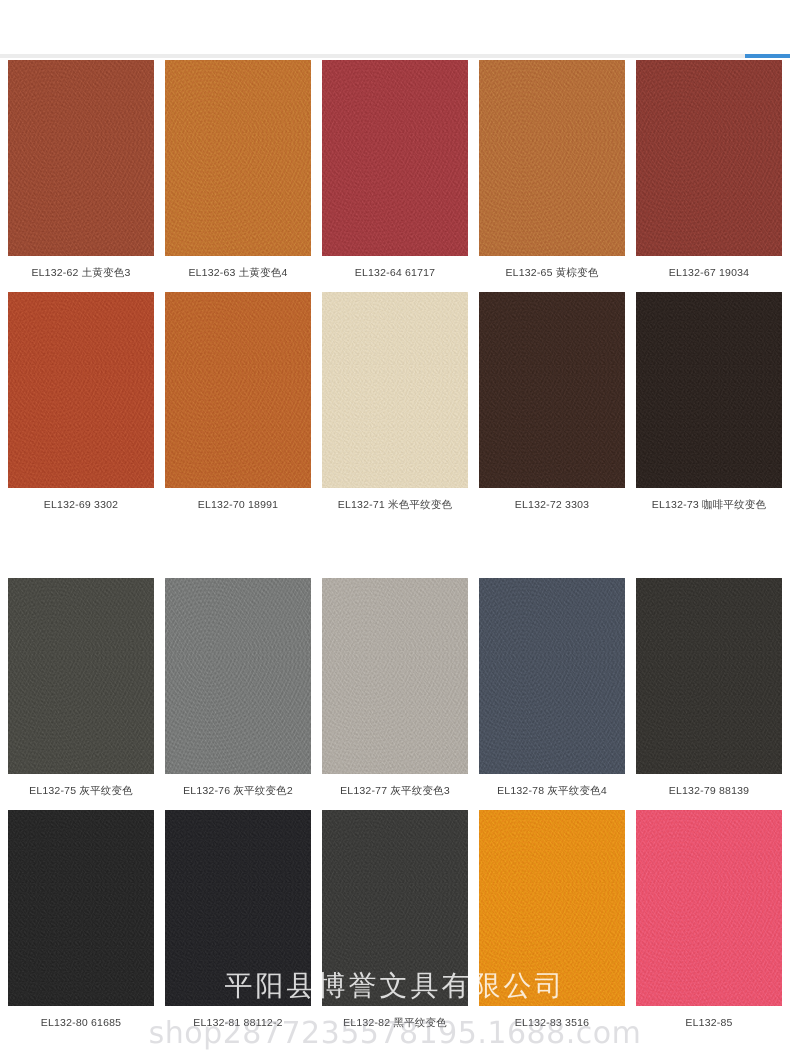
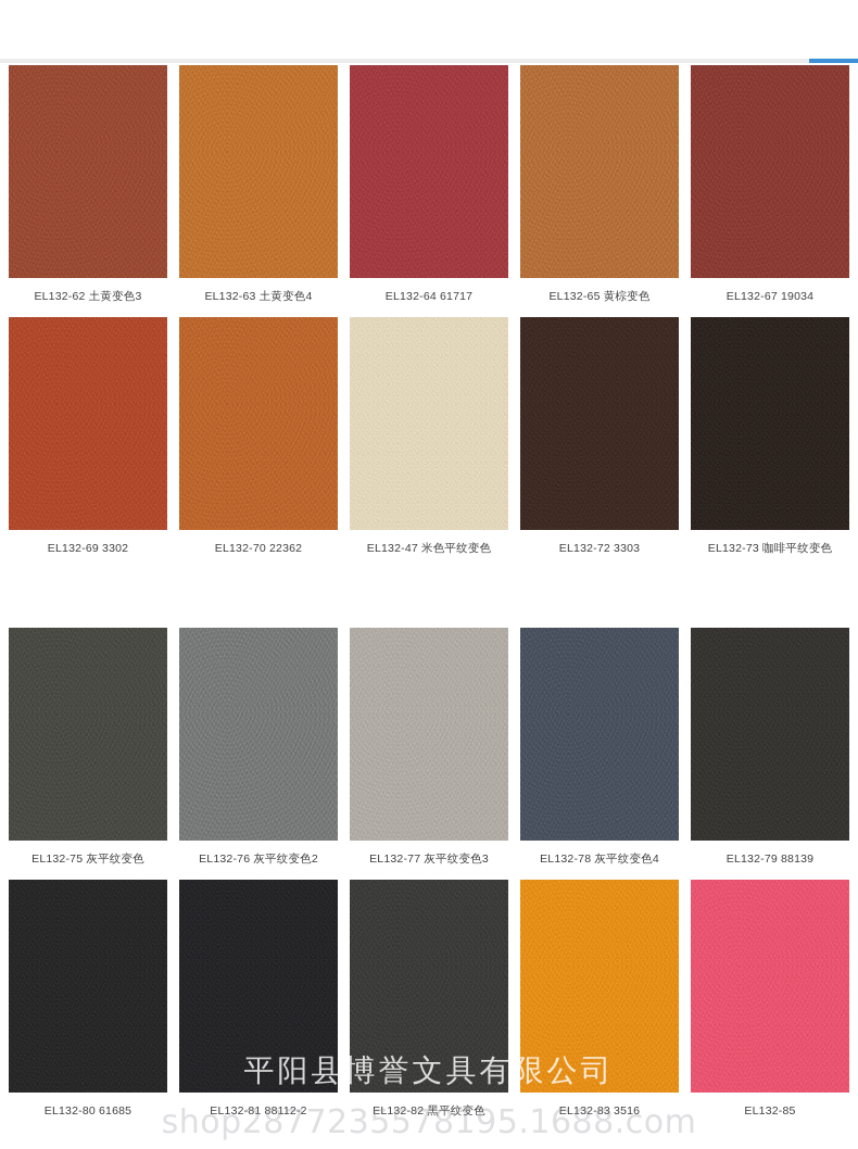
  EL132-62 土黄变色3
  EL132-63 土黄变色4
  EL132-64 61717
  EL132-65 黄棕变色
  EL132-67 19034
  EL132-69 3302
- EL132-70 18991
+ EL132-70 22362
- EL132-71 米色平纹变色
+ EL132-47 米色平纹变色
  EL132-72 3303
  EL132-73 咖啡平纹变色
  EL132-75 灰平纹变色
  EL132-76 灰平纹变色2
  EL132-77 灰平纹变色3
  EL132-78 灰平纹变色4
  EL132-79 88139
  EL132-80 61685
  EL132-81 88112-2
  EL132-82 黑平纹变色
  EL132-83 3516
  EL132-85
  平阳县博誉文具有限公司
  shop2877235578195.1688.com
